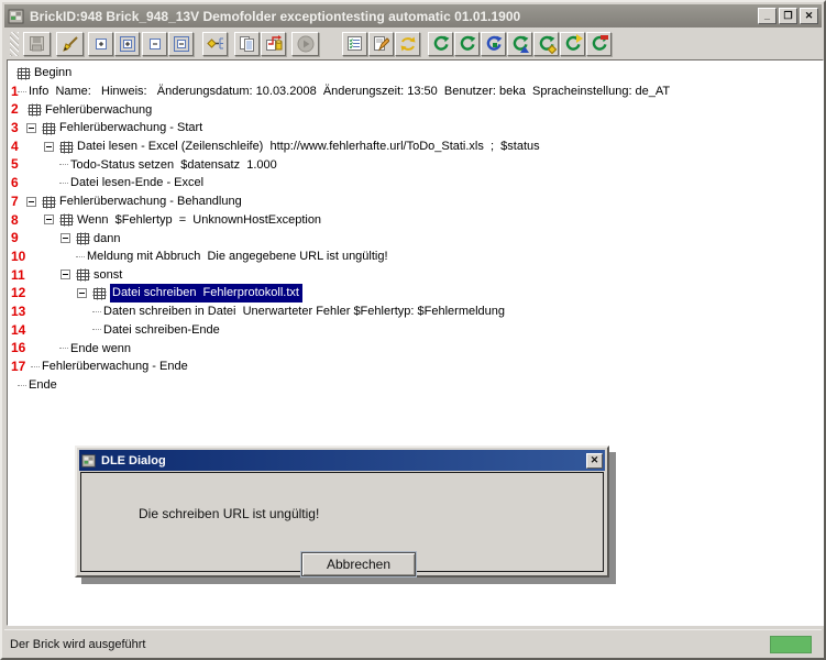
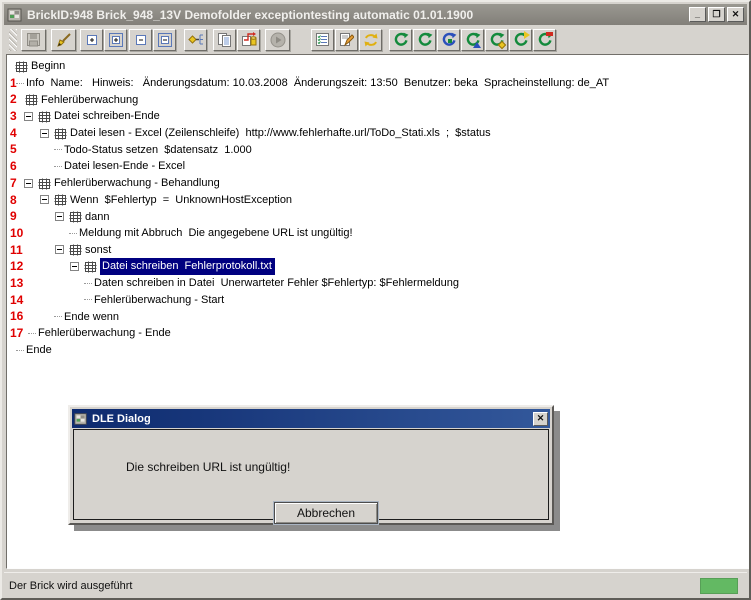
  BrickID:948 Brick_948_13V Demofolder exceptiontesting automatic 01.01.1900
  _
  ❐
  ✕
  Beginn
  1
  Info Name: Hinweis: Änderungsdatum: 10.03.2008 Änderungszeit: 13:50 Benutzer: beka Spracheinstellung: de_AT
  2
  Fehlerüberwachung
  3
- Fehlerüberwachung - Start
+ Datei schreiben-Ende
  4
  Datei lesen - Excel (Zeilenschleife) http://www.fehlerhafte.url/ToDo_Stati.xls ; $status
  5
  Todo-Status setzen $datensatz 1.000
  6
  Datei lesen-Ende - Excel
  7
  Fehlerüberwachung - Behandlung
  8
  Wenn $Fehlertyp = UnknownHostException
  9
  dann
  10
  Meldung mit Abbruch Die angegebene URL ist ungültig!
  11
  sonst
  12
  Datei schreiben Fehlerprotokoll.txt
  13
  Daten schreiben in Datei Unerwarteter Fehler $Fehlertyp: $Fehlermeldung
  14
- Datei schreiben-Ende
+ Fehlerüberwachung - Start
  16
  Ende wenn
  17
  Fehlerüberwachung - Ende
  Ende
  DLE Dialog
  ✕
  Die schreiben URL ist ungültig!
  Abbrechen
  Der Brick wird ausgeführt
